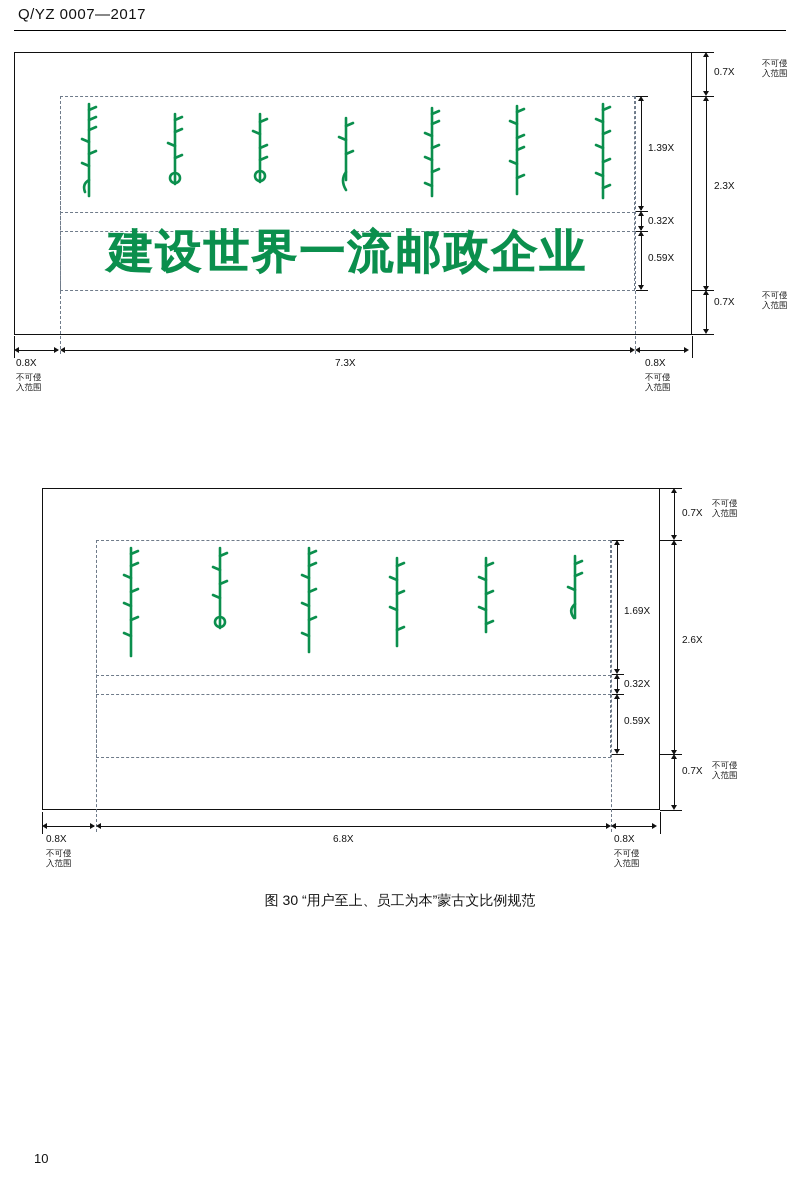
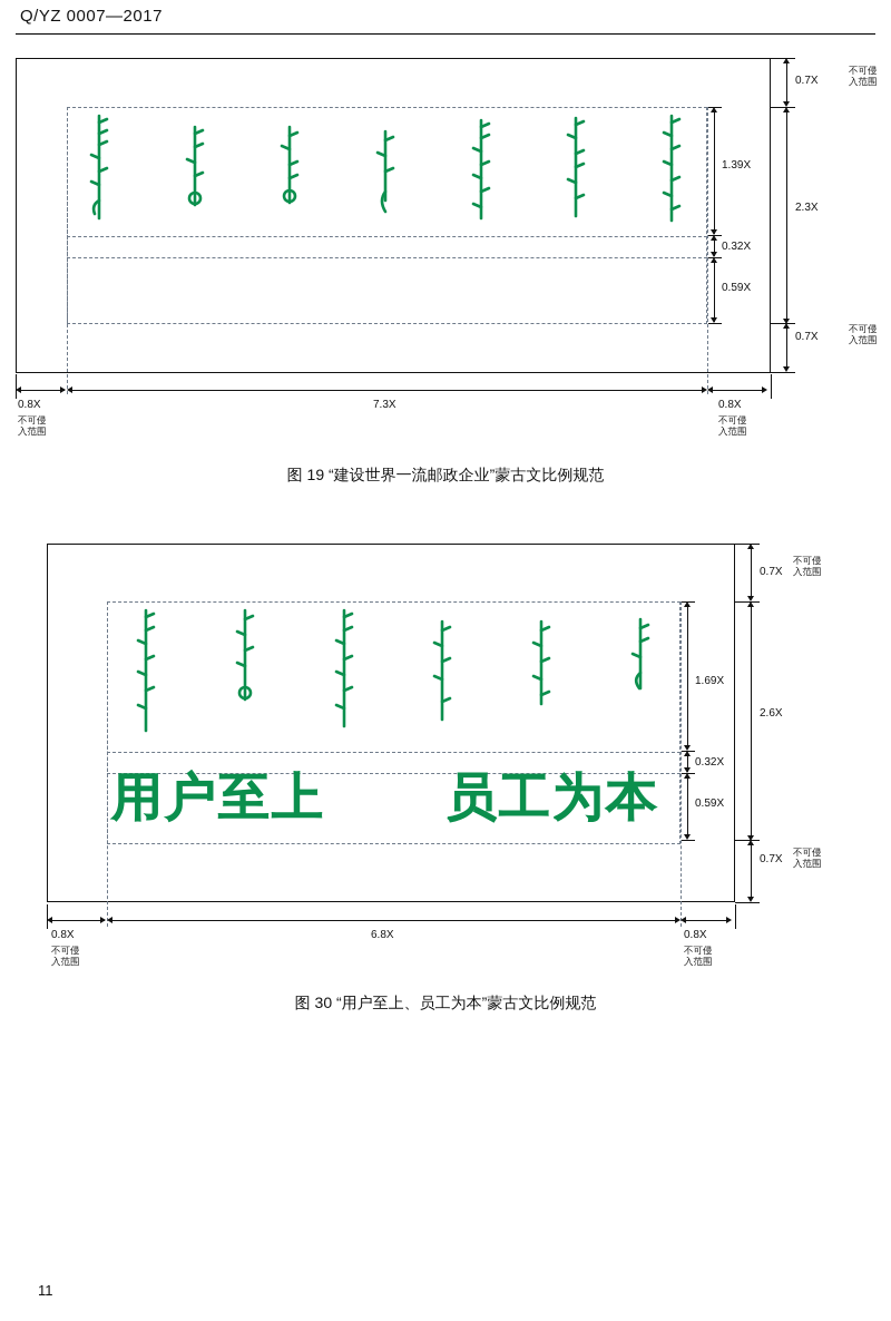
  Q/YZ 0007—2017
- 建设世界一流邮政企业
  1.39X
  0.32X
  0.59X
  0.7X
  不可侵
  入范围
  2.3X
  0.7X
  不可侵
  入范围
  0.8X
  不可侵
  入范围
  7.3X
  0.8X
  不可侵
  入范围
+ 图 19 “建设世界一流邮政企业”蒙古文比例规范
+ 用户至上
+ 员工为本
  1.69X
  0.32X
  0.59X
  0.7X
  不可侵
  入范围
  2.6X
  0.7X
  不可侵
  入范围
  0.8X
  不可侵
  入范围
  6.8X
  0.8X
  不可侵
  入范围
  图 30 “用户至上、员工为本”蒙古文比例规范
- 10
+ 11
